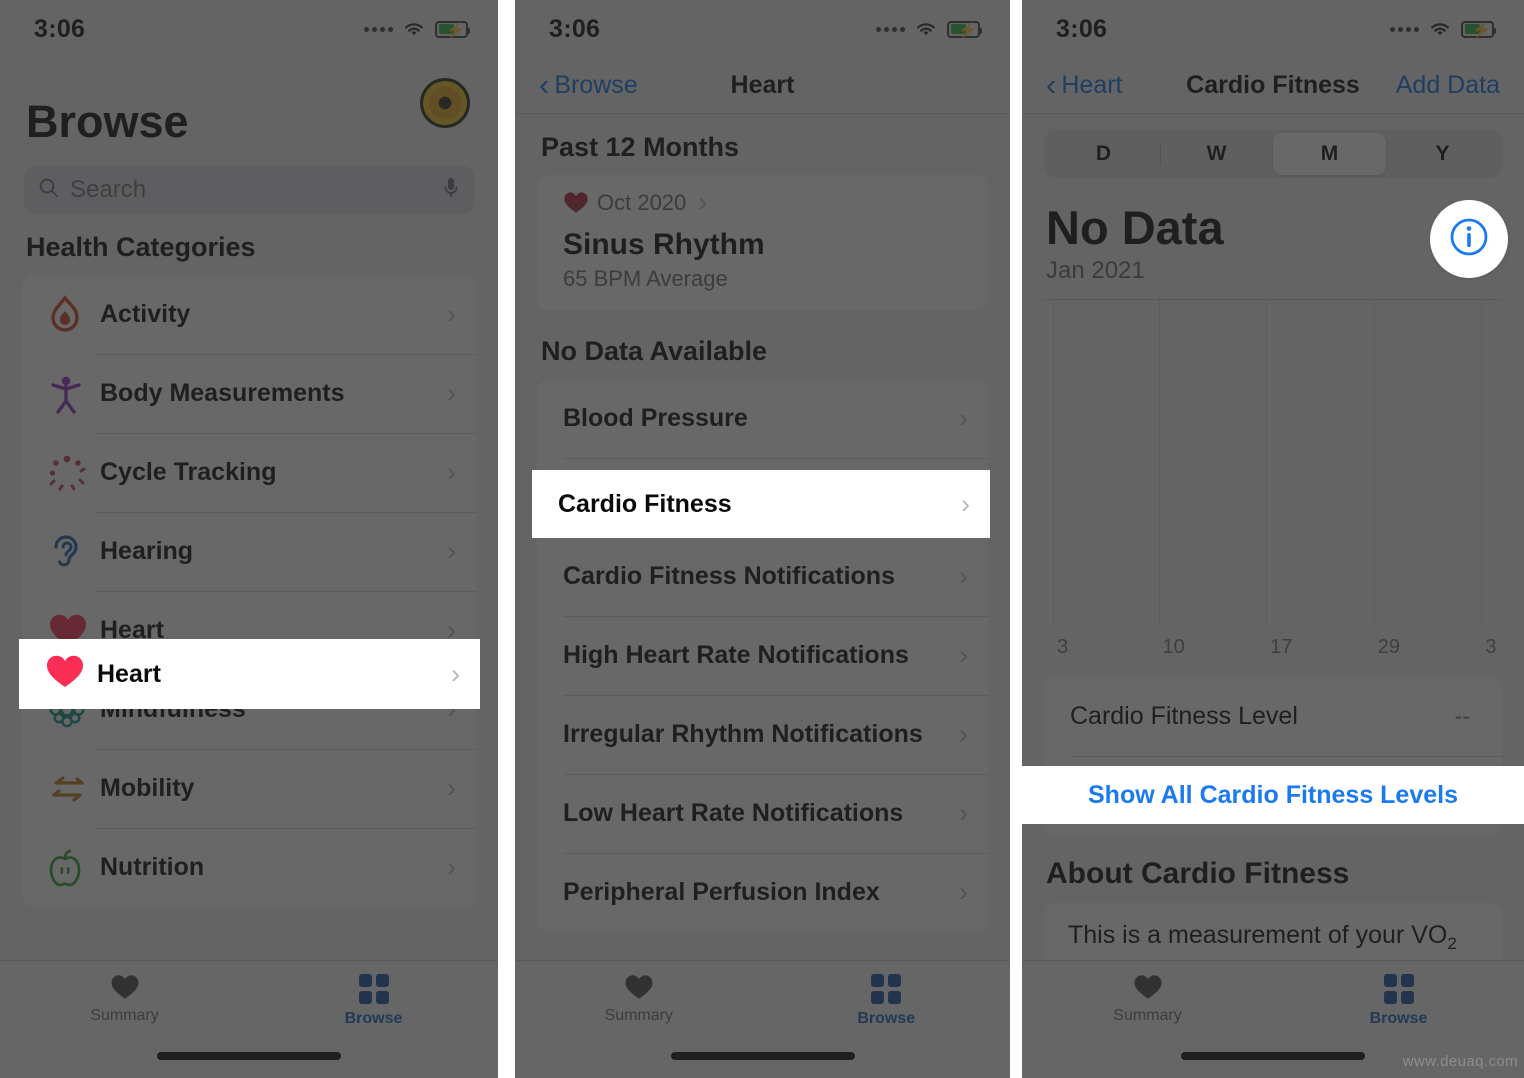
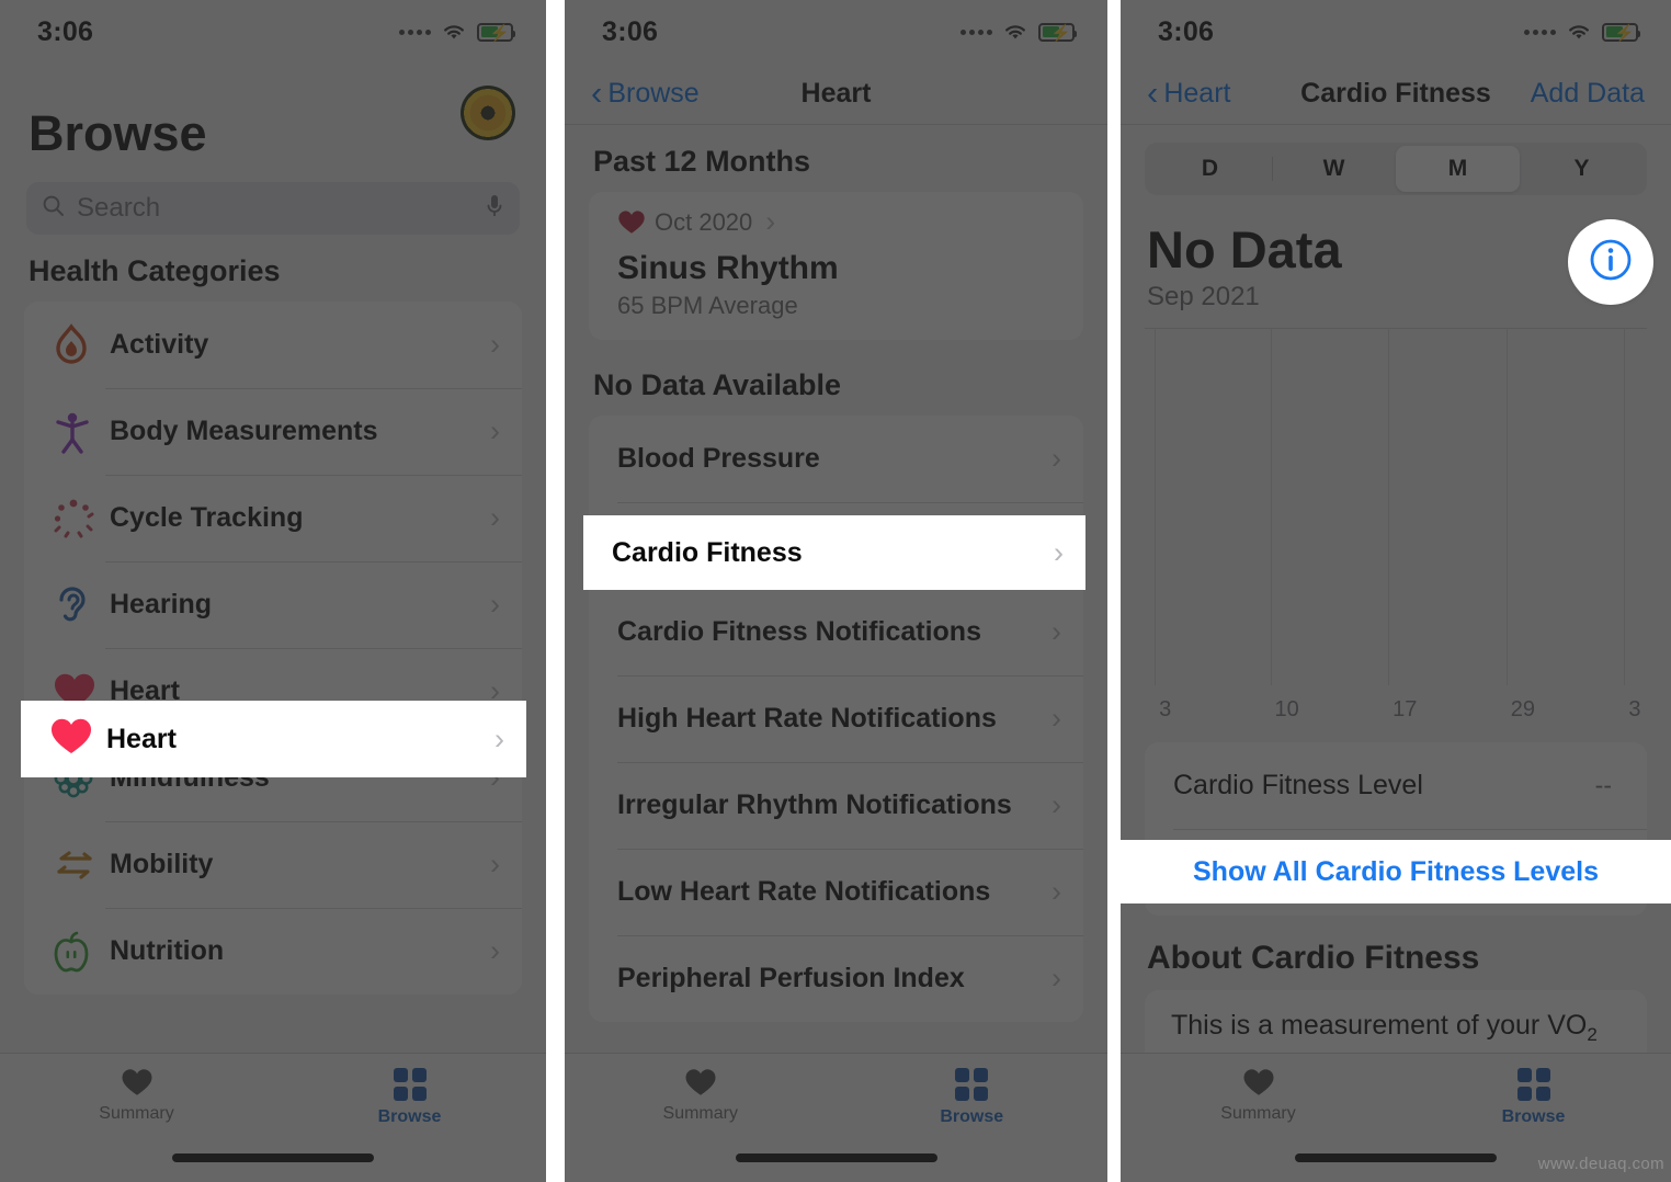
  3:06
  ⚡
  Browse
  Search
  Health Categories
  Activity
  Body Measurements
  Cycle Tracking
  Hearing
  Heart
  ›
  Mindfulness
  ›
  Mobility
  Nutrition
  Summary
  Browse
  Heart
  ›
  3:06
  ⚡
  ‹
  Browse
  Heart
  Past 12 Months
  Oct 2020
  Sinus Rhythm
  65 BPM Average
  No Data Available
  Blood Pressure
  Cardio Fitness Notifications
  High Heart Rate Notifications
  Irregular Rhythm Notifications
  Low Heart Rate Notifications
  Peripheral Perfusion Index
  Summary
  Browse
  Cardio Fitness
  ›
  3:06
  ⚡
  ‹
  Heart
  Cardio Fitness
  Add Data
  D
  W
  M
  Y
  No Data
- Jan 2021
+ Sep 2021
  3
  10
  17
  29
  3
  Cardio Fitness Level
  --
  About Cardio Fitness
  This is a measurement of your VO2
  Summary
  Browse
  Show All Cardio Fitness Levels
  www.deuaq.com
